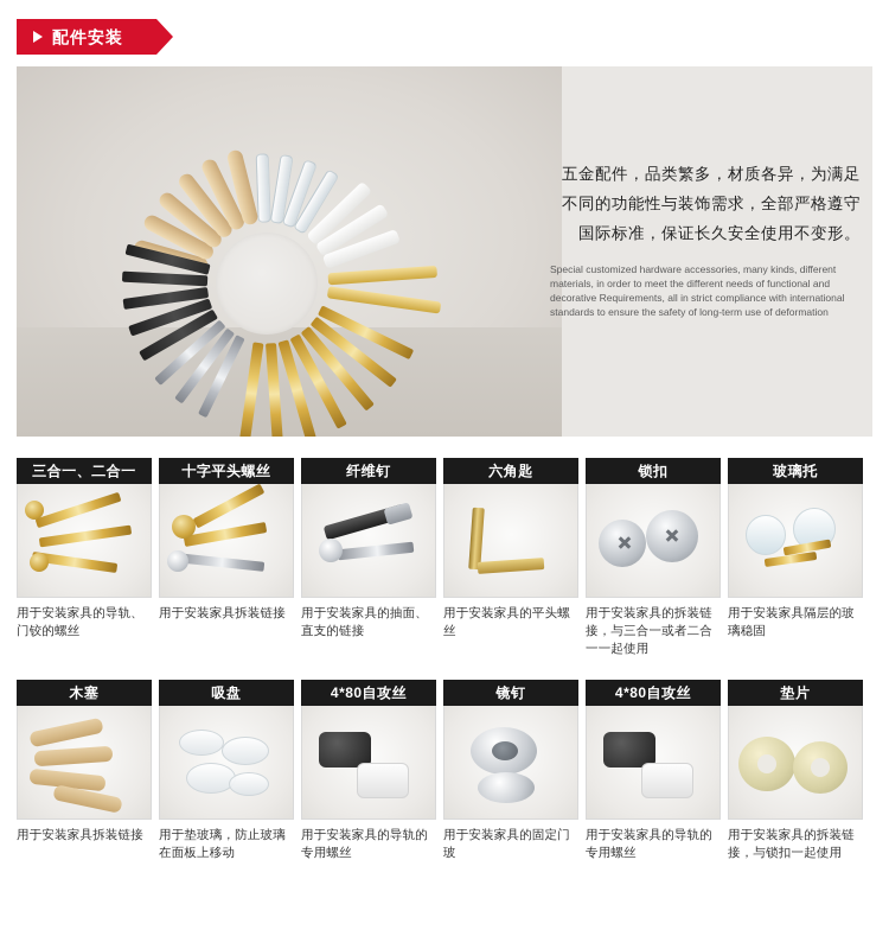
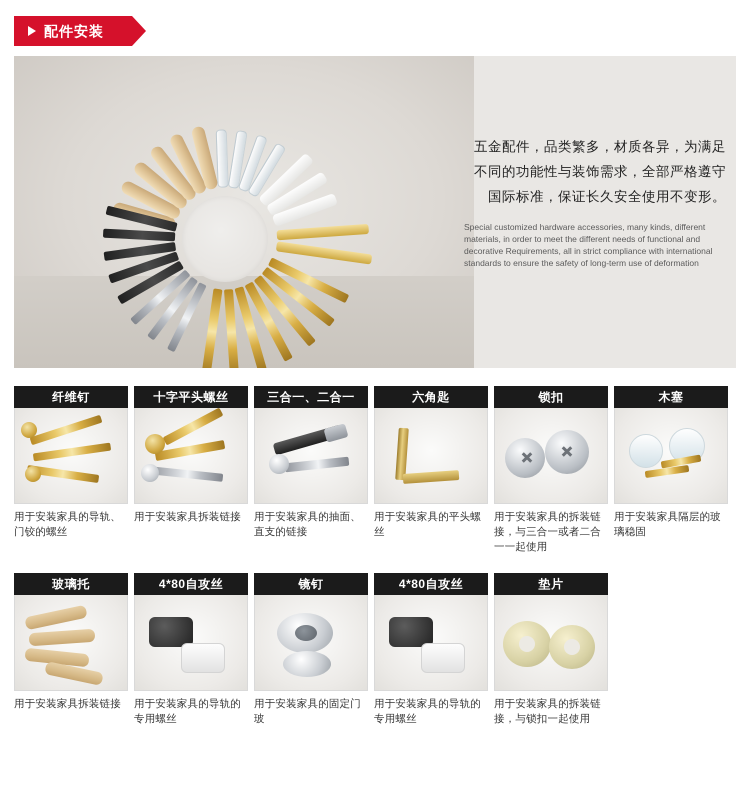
  配件安装
  五金配件，品类繁多，材质各异，为满足不同的功能性与装饰需求，全部严格遵守国际标准，保证长久安全使用不变形。
  Special customized hardware accessories, many kinds, different materials, in order to meet the different needs of functional and decorative Requirements, all in strict compliance with international standards to ensure the safety of long-term use of deformation
- 三合一、二合一
+ 纤维钉
  用于安装家具的导轨、门铰的螺丝
  十字平头螺丝
  用于安装家具拆装链接
- 纤维钉
+ 三合一、二合一
  用于安装家具的抽面、直支的链接
  六角匙
  用于安装家具的平头螺丝
  锁扣
  用于安装家具的拆装链接，与三合一或者二合一一起使用
- 玻璃托
+ 木塞
  用于安装家具隔层的玻璃稳固
- 木塞
+ 玻璃托
  用于安装家具拆装链接
- 吸盘
- 用于垫玻璃，防止玻璃在面板上移动
  4*80自攻丝
  用于安装家具的导轨的专用螺丝
  镜钉
  用于安装家具的固定门玻
  4*80自攻丝
  用于安装家具的导轨的专用螺丝
  垫片
  用于安装家具的拆装链接，与锁扣一起使用
